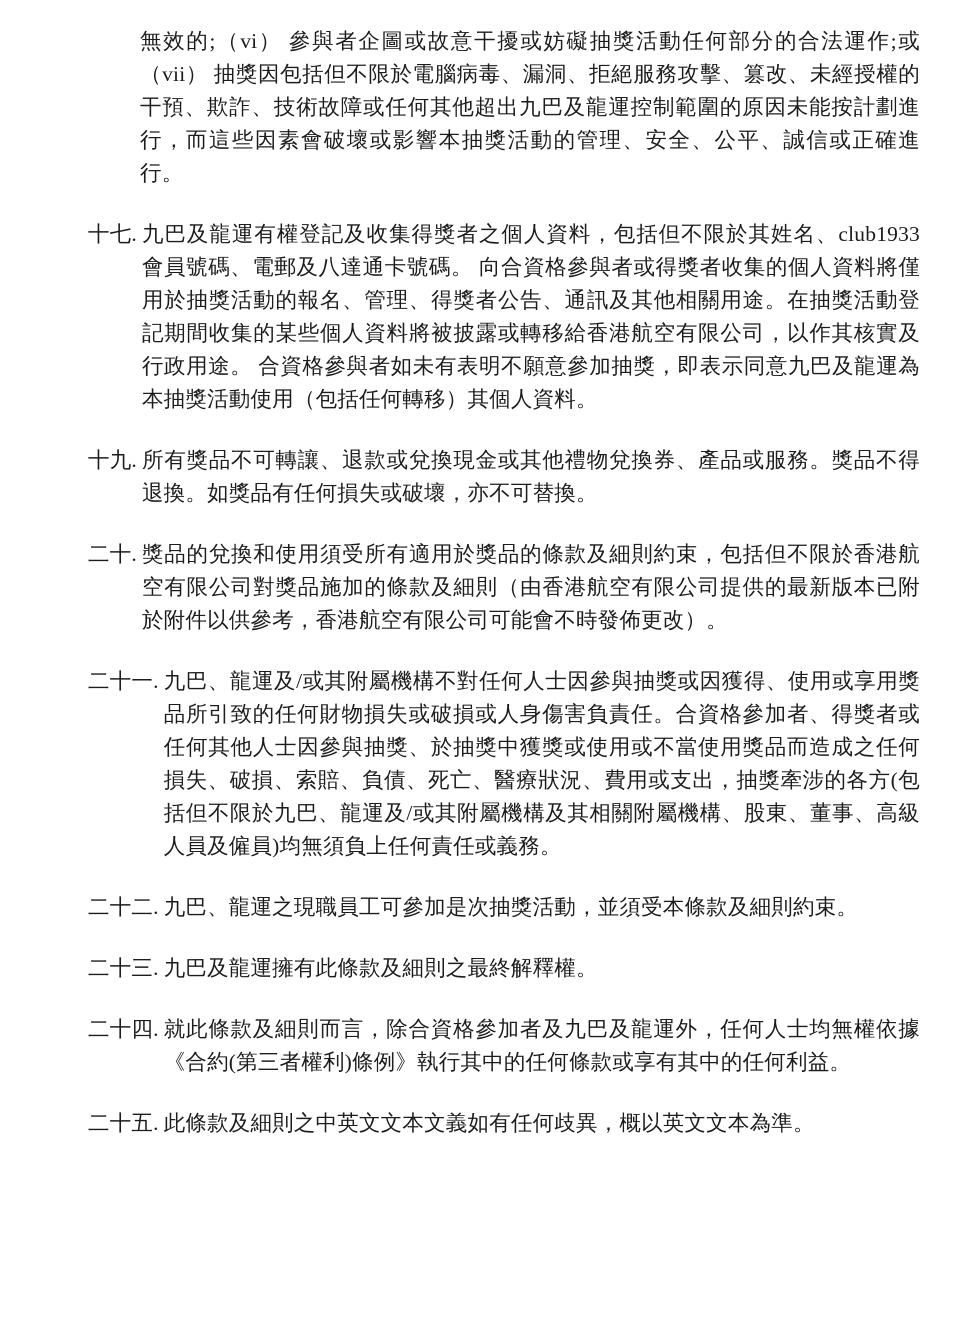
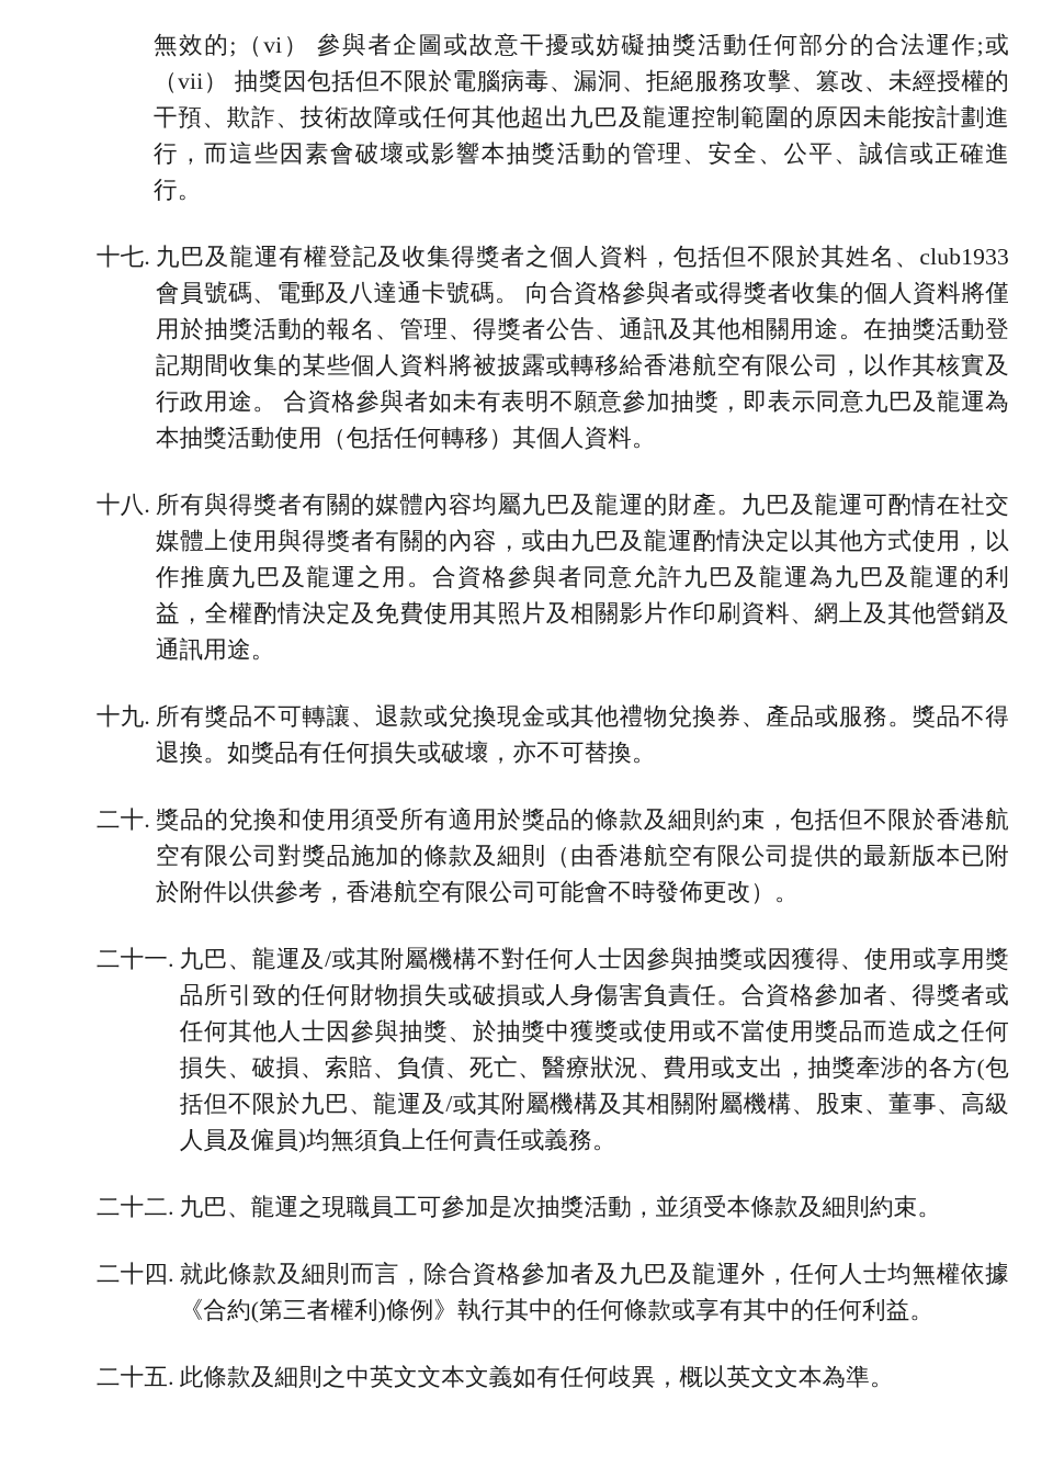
  無效的;（vi） 參與者企圖或故意干擾或妨礙抽獎活動任何部分的合法運作;或（vii） 抽獎因包括但不限於電腦病毒、漏洞、拒絕服務攻擊、篡改、未經授權的干預、欺詐、技術故障或任何其他超出九巴及龍運控制範圍的原因未能按計劃進行，而這些因素會破壞或影響本抽獎活動的管理、安全、公平、誠信或正確進行。
  十七.
  九巴及龍運有權登記及收集得獎者之個人資料，包括但不限於其姓名、club1933 會員號碼、電郵及八達通卡號碼。 向合資格參與者或得獎者收集的個人資料將僅用於抽獎活動的報名、管理、得獎者公告、通訊及其他相關用途。在抽獎活動登記期間收集的某些個人資料將被披露或轉移給香港航空有限公司，以作其核實及行政用途。 合資格參與者如未有表明不願意參加抽獎，即表示同意九巴及龍運為本抽獎活動使用（包括任何轉移）其個人資料。
+ 十八.
+ 所有與得獎者有關的媒體內容均屬九巴及龍運的財產。九巴及龍運可酌情在社交媒體上使用與得獎者有關的內容，或由九巴及龍運酌情決定以其他方式使用，以作推廣九巴及龍運之用。合資格參與者同意允許九巴及龍運為九巴及龍運的利益，全權酌情決定及免費使用其照片及相關影片作印刷資料、網上及其他營銷及通訊用途。
  十九.
  所有獎品不可轉讓、退款或兌換現金或其他禮物兌換券、產品或服務。獎品不得退換。如獎品有任何損失或破壞，亦不可替換。
  二十.
  獎品的兌換和使用須受所有適用於獎品的條款及細則約束，包括但不限於香港航空有限公司對獎品施加的條款及細則（由香港航空有限公司提供的最新版本已附於附件以供參考，香港航空有限公司可能會不時發佈更改）。
  二十一.
  九巴、龍運及/或其附屬機構不對任何人士因參與抽獎或因獲得、使用或享用獎品所引致的任何財物損失或破損或人身傷害負責任。合資格參加者、得獎者或任何其他人士因參與抽獎、於抽獎中獲獎或使用或不當使用獎品而造成之任何損失、破損、索賠、負債、死亡、醫療狀況、費用或支出，抽獎牽涉的各方(包括但不限於九巴、龍運及/或其附屬機構及其相關附屬機構、股東、董事、高級人員及僱員)均無須負上任何責任或義務。
  二十二.
  九巴、龍運之現職員工可參加是次抽獎活動，並須受本條款及細則約束。
- 二十三.
- 九巴及龍運擁有此條款及細則之最終解釋權。
  二十四.
  就此條款及細則而言，除合資格參加者及九巴及龍運外，任何人士均無權依據《合約(第三者權利)條例》執行其中的任何條款或享有其中的任何利益。
  二十五.
  此條款及細則之中英文文本文義如有任何歧異，概以英文文本為準。
